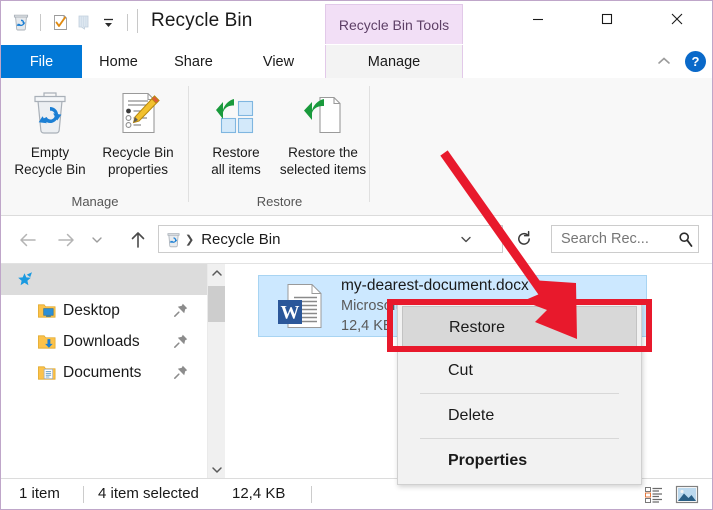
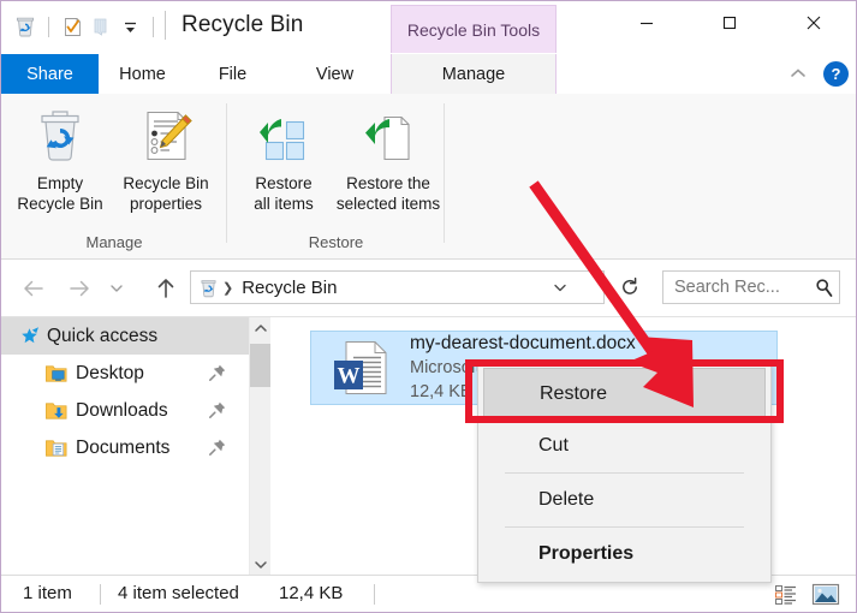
  Recycle Bin
  Recycle Bin Tools
- File
+ Share
  Home
- Share
+ File
  View
  Manage
  ?
  Empty
  Recycle Bin
  Recycle Bin
  properties
  Manage
  Restore
  all items
  Restore the
  selected items
  Restore
  ❯
  Recycle Bin
  Search Rec...
+ Quick access
  Desktop
  Downloads
  Documents
  W
  my-dearest-document.docx
  12,4 KB
  1 item
  4 item selected
  12,4 KB
  Restore
  Cut
  Delete
  Properties
